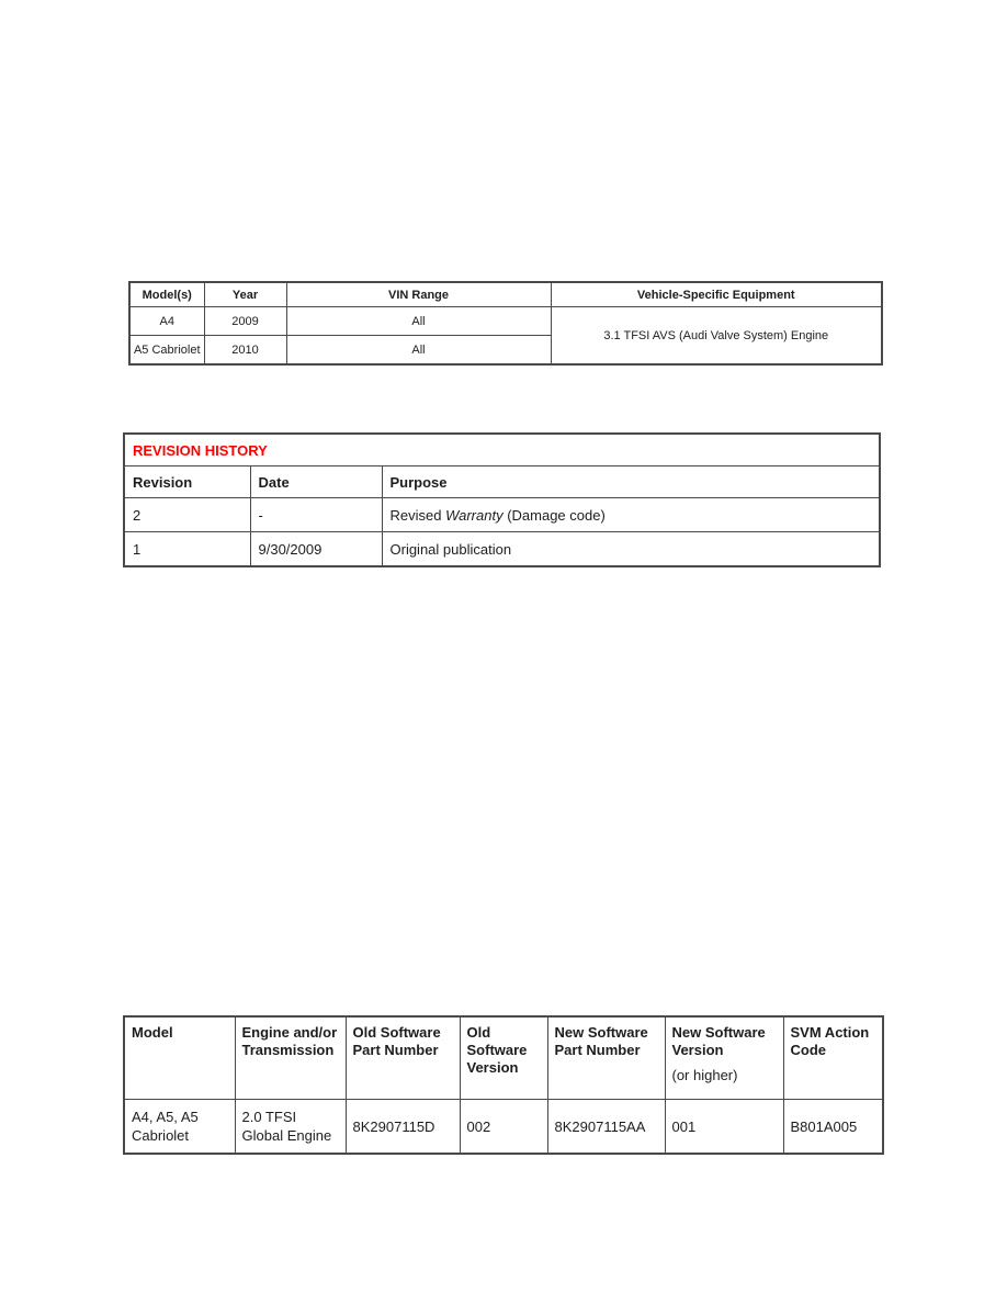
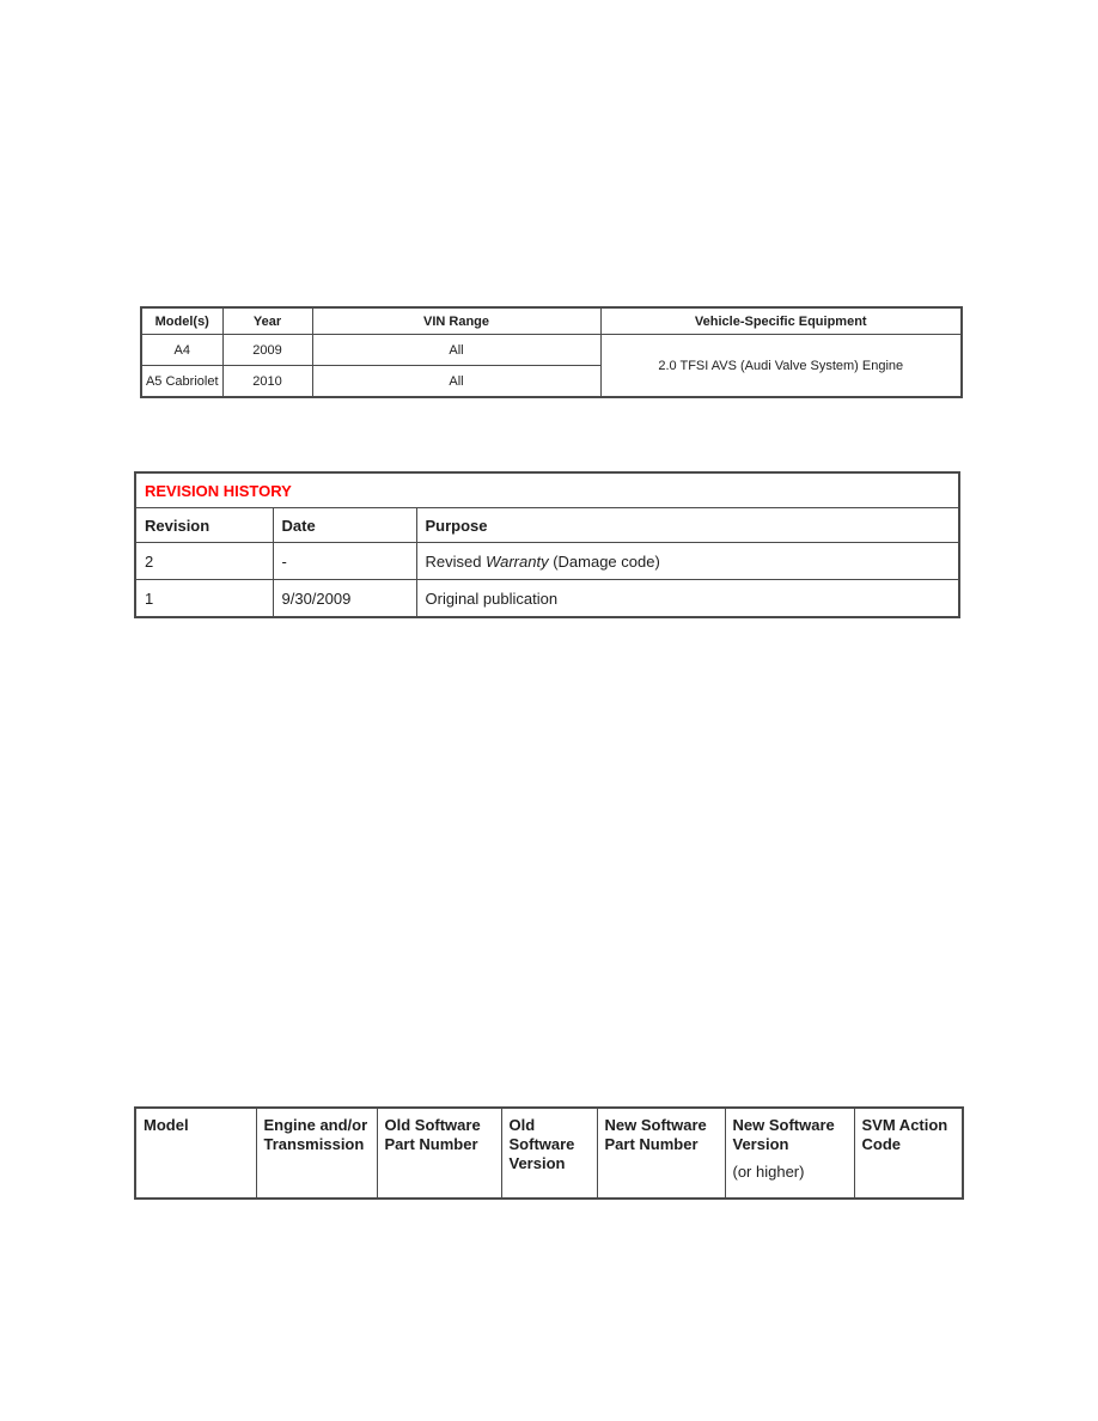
  Model(s)	Year	VIN Range	Vehicle-Specific Equipment
- A4	2009	All	3.1 TFSI AVS (Audi Valve System) Engine
+ A4	2009	All	2.0 TFSI AVS (Audi Valve System) Engine
  A5 Cabriolet	2010	All
  REVISION HISTORY
  Revision	Date	Purpose
  2	-	Revised Warranty (Damage code)
  1	9/30/2009	Original publication
  Model	Engine and/or Transmission	Old Software Part Number	Old Software Version	New Software Part Number	New Software Version(or higher)	SVM Action Code
- A4, A5, A5 Cabriolet	2.0 TFSI Global Engine	8K2907115D	002	8K2907115AA	001	B801A005
